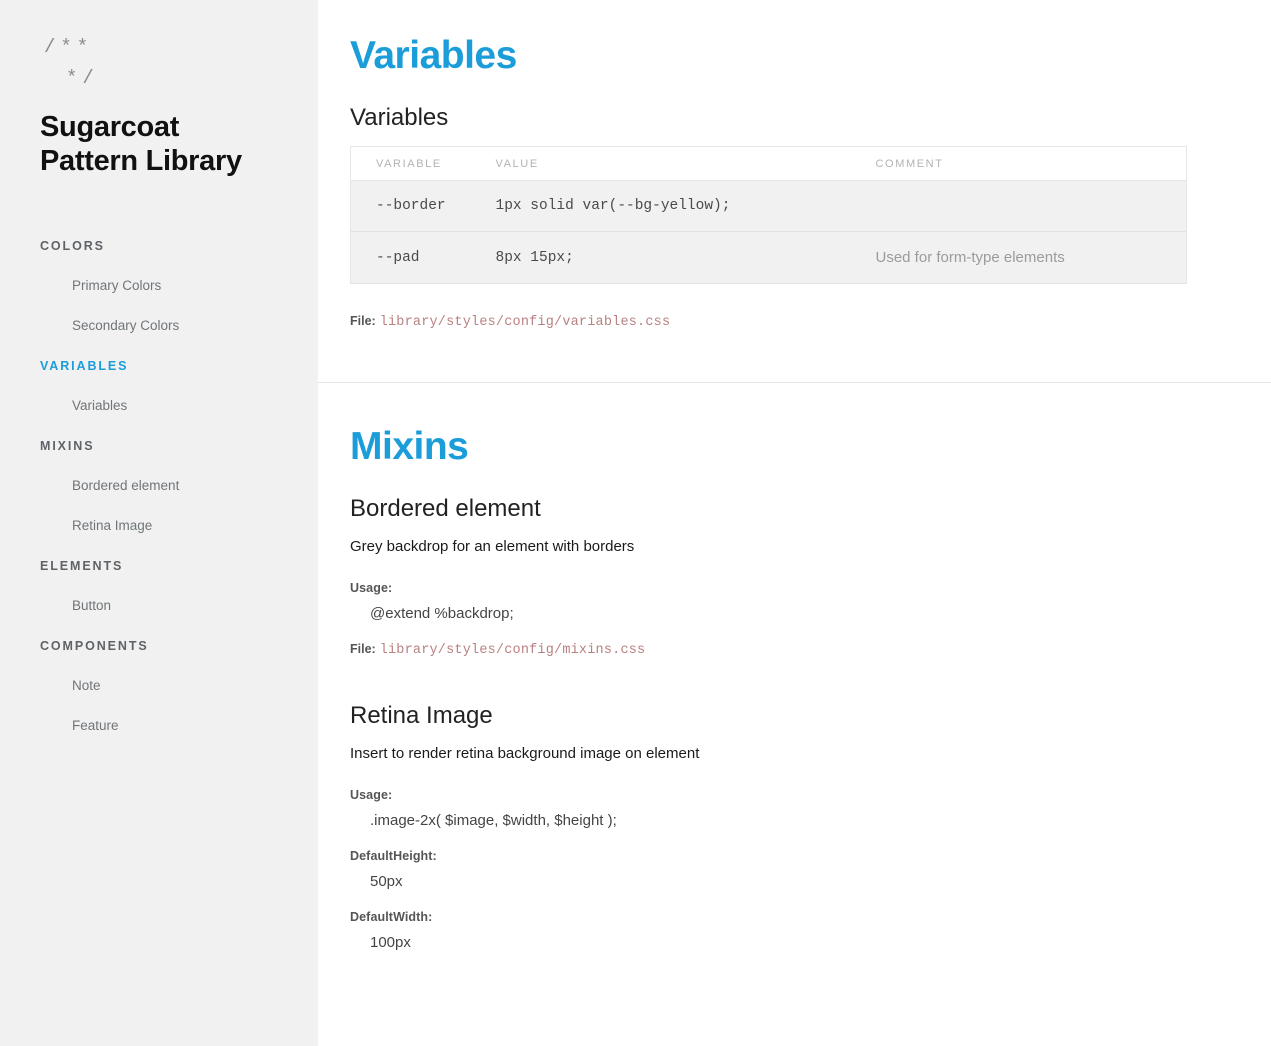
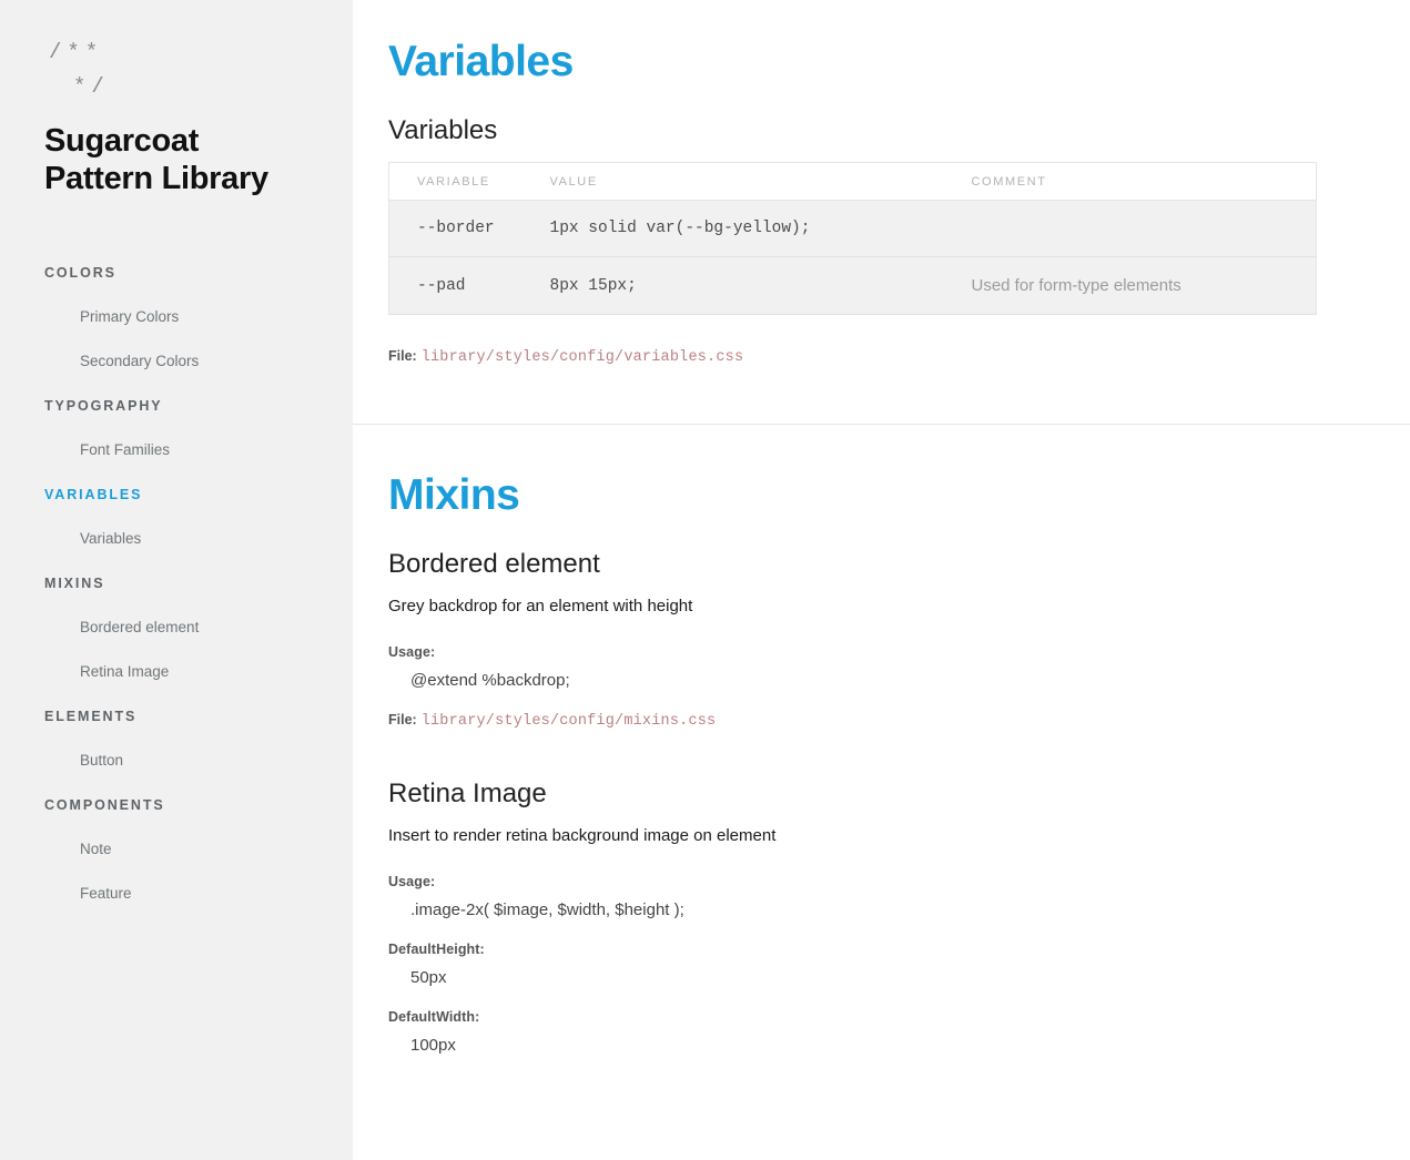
  /**
  */
  Sugarcoat
  Pattern Library
  COLORS
  Primary Colors
  Secondary Colors
+ TYPOGRAPHY
+ Font Families
  VARIABLES
  Variables
  MIXINS
  Bordered element
  Retina Image
  ELEMENTS
  Button
  COMPONENTS
  Note
  Feature
  Variables
  Variables
  VARIABLE	VALUE	COMMENT
  --border	1px solid var(--bg-yellow);
  --pad	8px 15px;	Used for form-type elements
  File: library/styles/config/variables.css
  Mixins
  Bordered element
- Grey backdrop for an element with borders
+ Grey backdrop for an element with height
  Usage:
  @extend %backdrop;
  File: library/styles/config/mixins.css
  Retina Image
  Insert to render retina background image on element
  Usage:
  .image-2x( $image, $width, $height );
  DefaultHeight:
  50px
  DefaultWidth:
  100px
